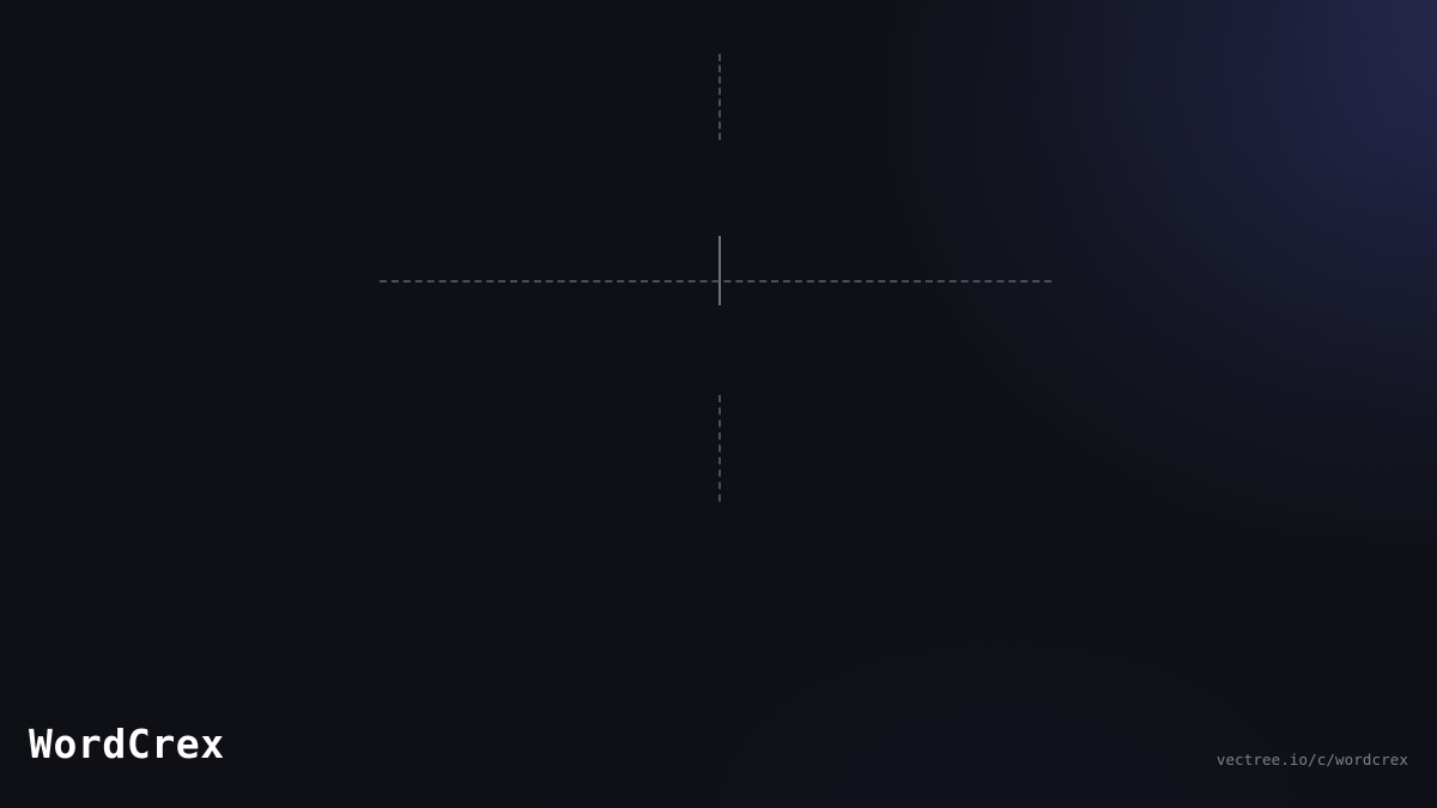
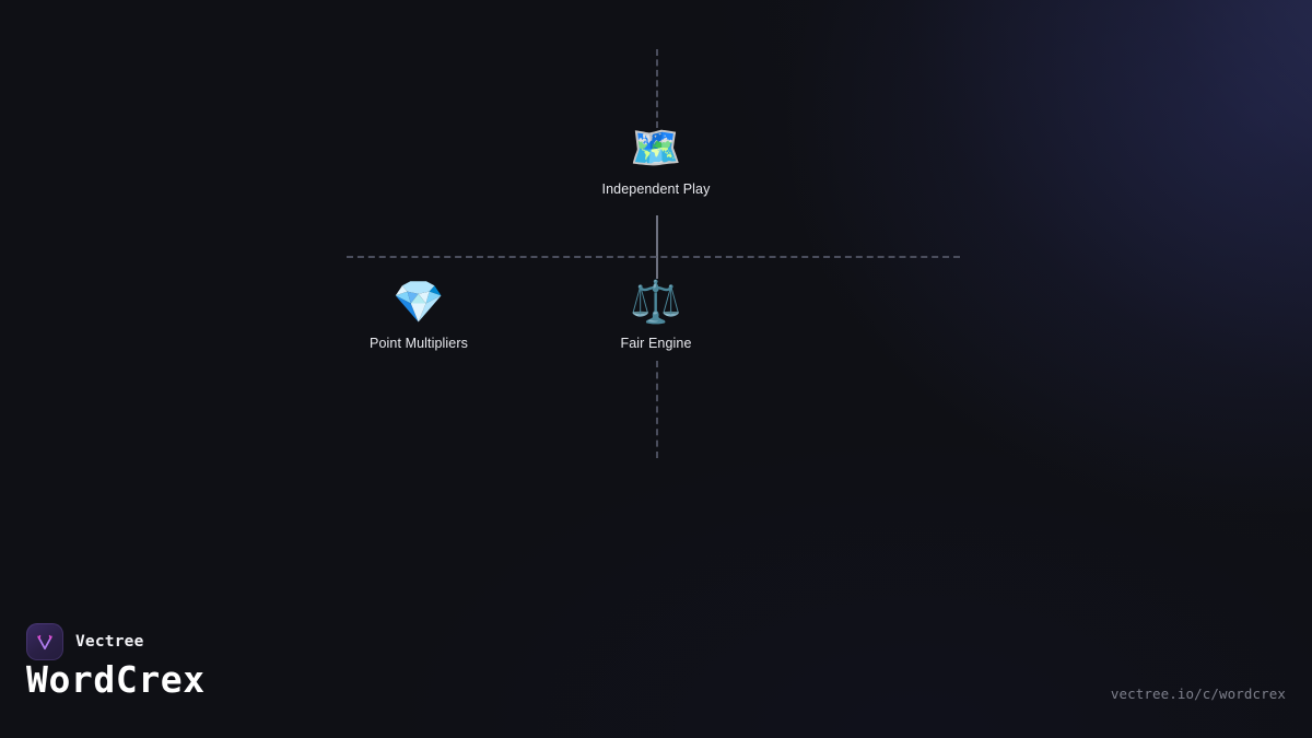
+ 🗺️
+ Independent Play
+ 💎
+ Point Multipliers
+ ⚖️
+ Fair Engine
+ Vectree
  WordCrex
  vectree.io/c/wordcrex
